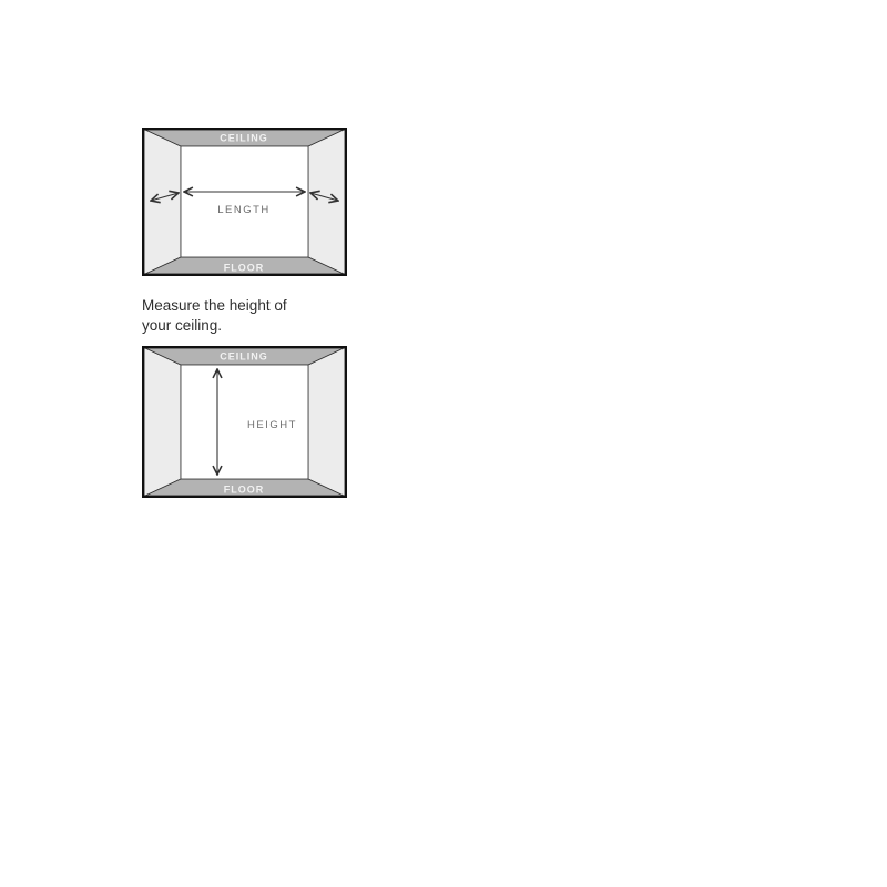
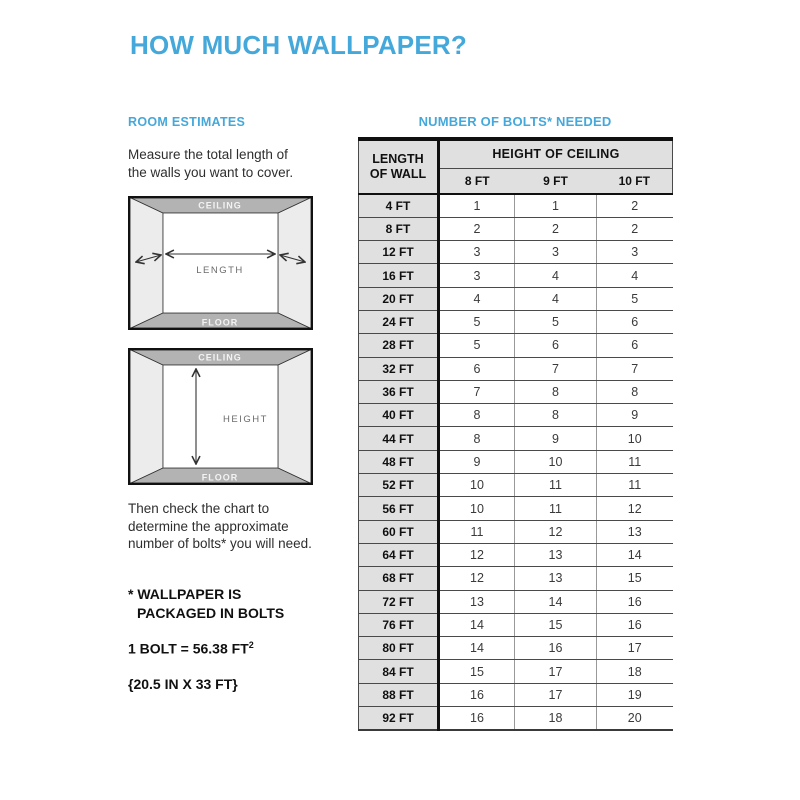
+ HOW MUCH WALLPAPER?
+ ROOM ESTIMATES
+ Measure the total length of
+ the walls you want to cover.
  CEILING
  FLOOR
  LENGTH
- Measure the height of
- your ceiling.
  CEILING
  FLOOR
  HEIGHT
+ Then check the chart to
+ determine the approximate
+ number of bolts* you will need.
+ * WALLPAPER IS
+ PACKAGED IN BOLTS
+ 1 BOLT = 56.38 FT2
+ {20.5 IN X 33 FT}
+ NUMBER OF BOLTS* NEEDED
+ LENGTH OF WALL	HEIGHT OF CEILING
+ 8 FT	9 FT	10 FT
+ 4 FT	1	1	2
+ 8 FT	2	2	2
+ 12 FT	3	3	3
+ 16 FT	3	4	4
+ 20 FT	4	4	5
+ 24 FT	5	5	6
+ 28 FT	5	6	6
+ 32 FT	6	7	7
+ 36 FT	7	8	8
+ 40 FT	8	8	9
+ 44 FT	8	9	10
+ 48 FT	9	10	11
+ 52 FT	10	11	11
+ 56 FT	10	11	12
+ 60 FT	11	12	13
+ 64 FT	12	13	14
+ 68 FT	12	13	15
+ 72 FT	13	14	16
+ 76 FT	14	15	16
+ 80 FT	14	16	17
+ 84 FT	15	17	18
+ 88 FT	16	17	19
+ 92 FT	16	18	20
